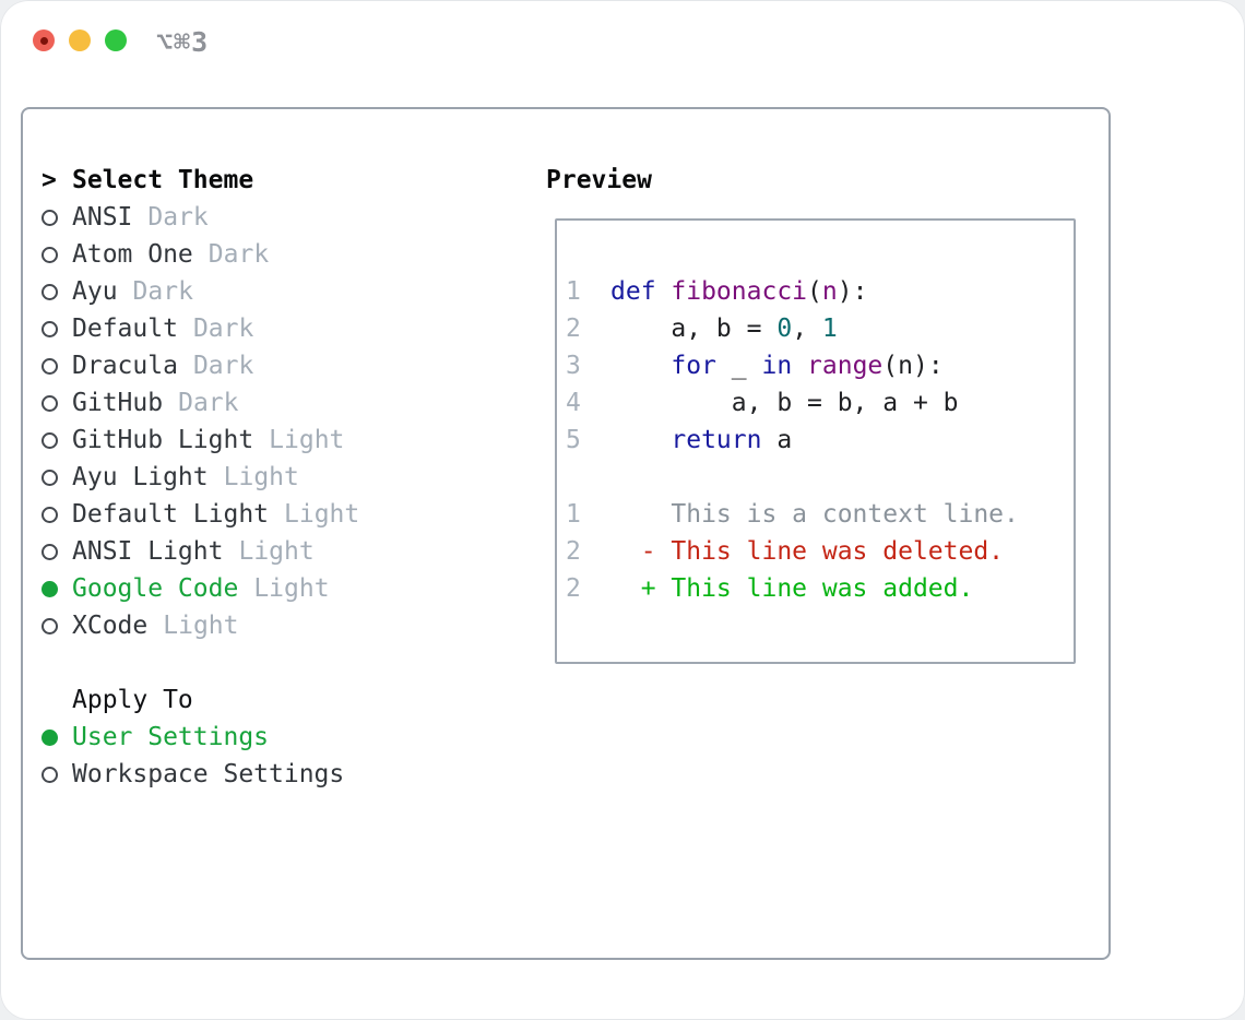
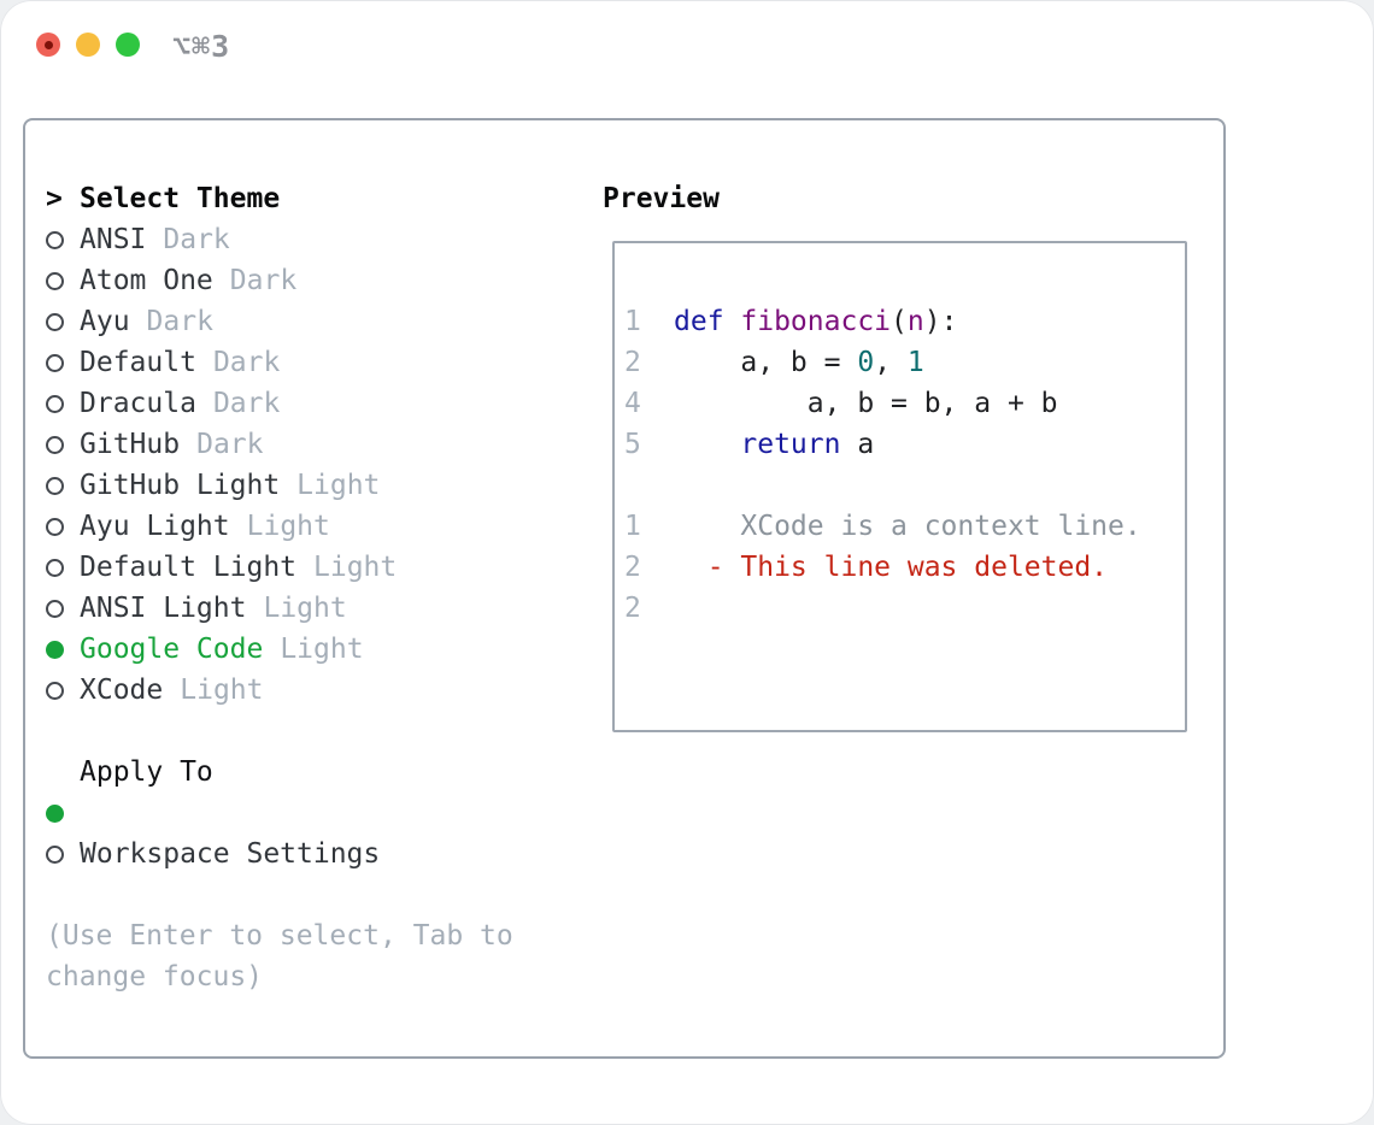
  ⌥⌘3
  >
  Select Theme
  ANSI
  Dark
  Atom One
  Dark
  Ayu
  Dark
  Default
  Dark
  Dracula
  Dark
  GitHub
  Dark
  GitHub Light
  Light
  Ayu Light
  Light
  Default Light
  Light
  ANSI Light
  Light
  Google Code
  Light
  XCode
  Light
  Apply To
- User Settings
  Workspace Settings
+ (Use Enter to select, Tab to
+ change focus)
  Preview
  1
  def fibonacci(n):
  2
  a, b = 0, 1
- 3
- for _ in range(n):
  4
  a, b = b, a + b
  5
  return a
  1
- This is a context line.
+ XCode is a context line.
  2
  - This line was deleted.
  2
- + This line was added.
